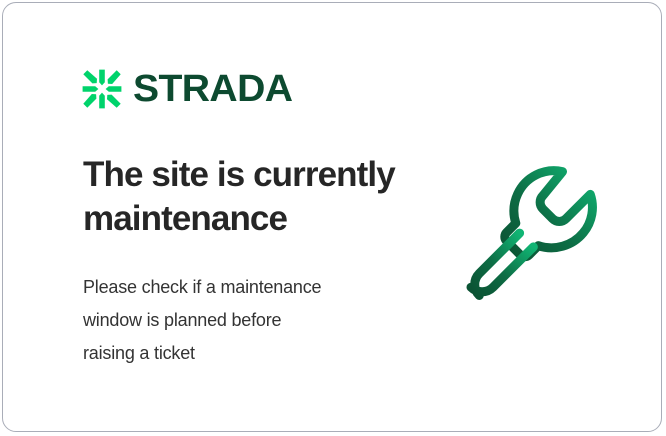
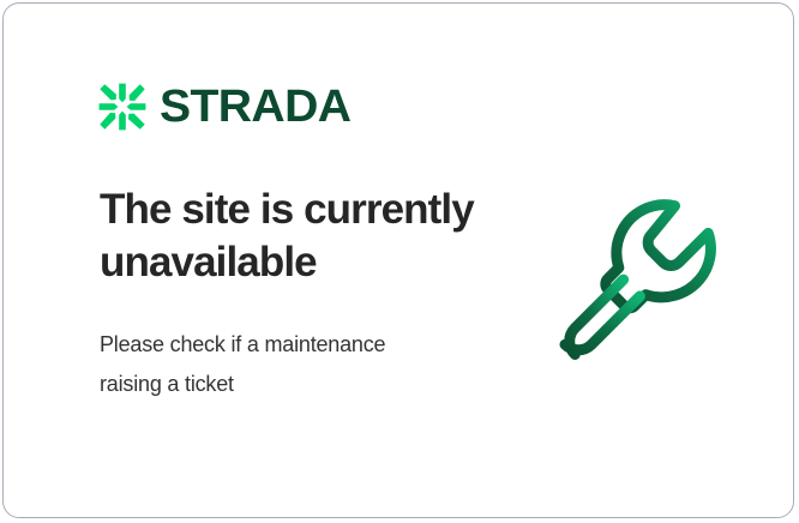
  STRADA
- The site is currently maintenance
+ The site is currently unavailable
  Please check if a maintenance
- window is planned before
  raising a ticket
